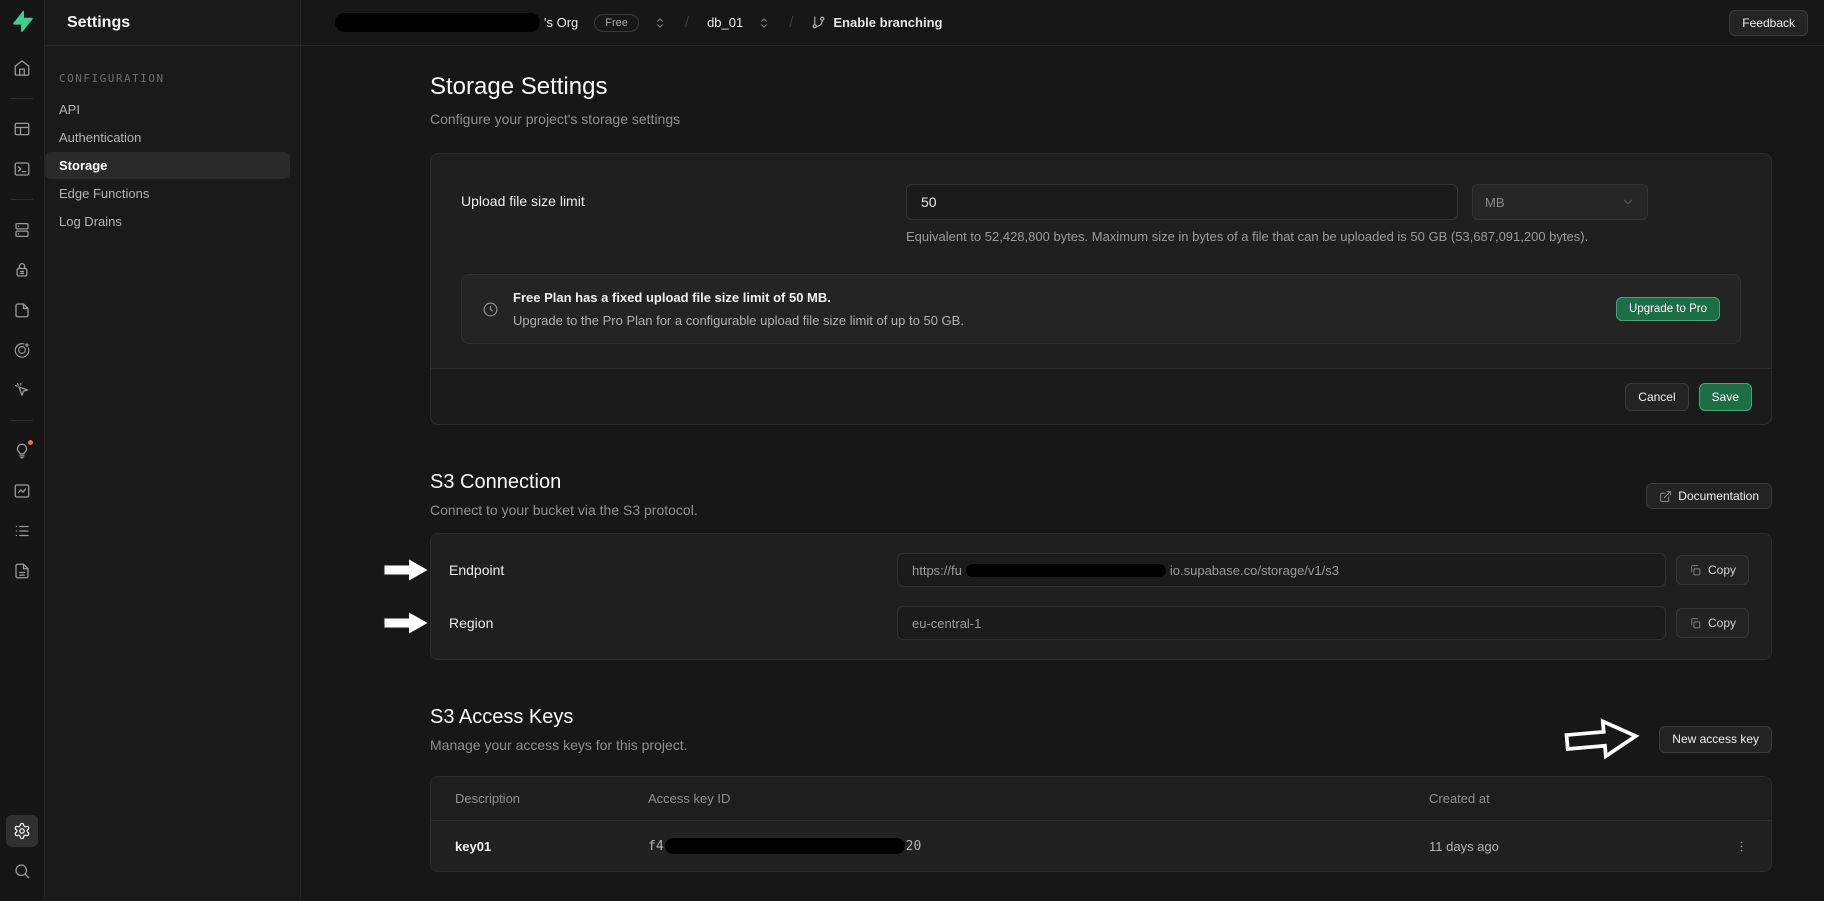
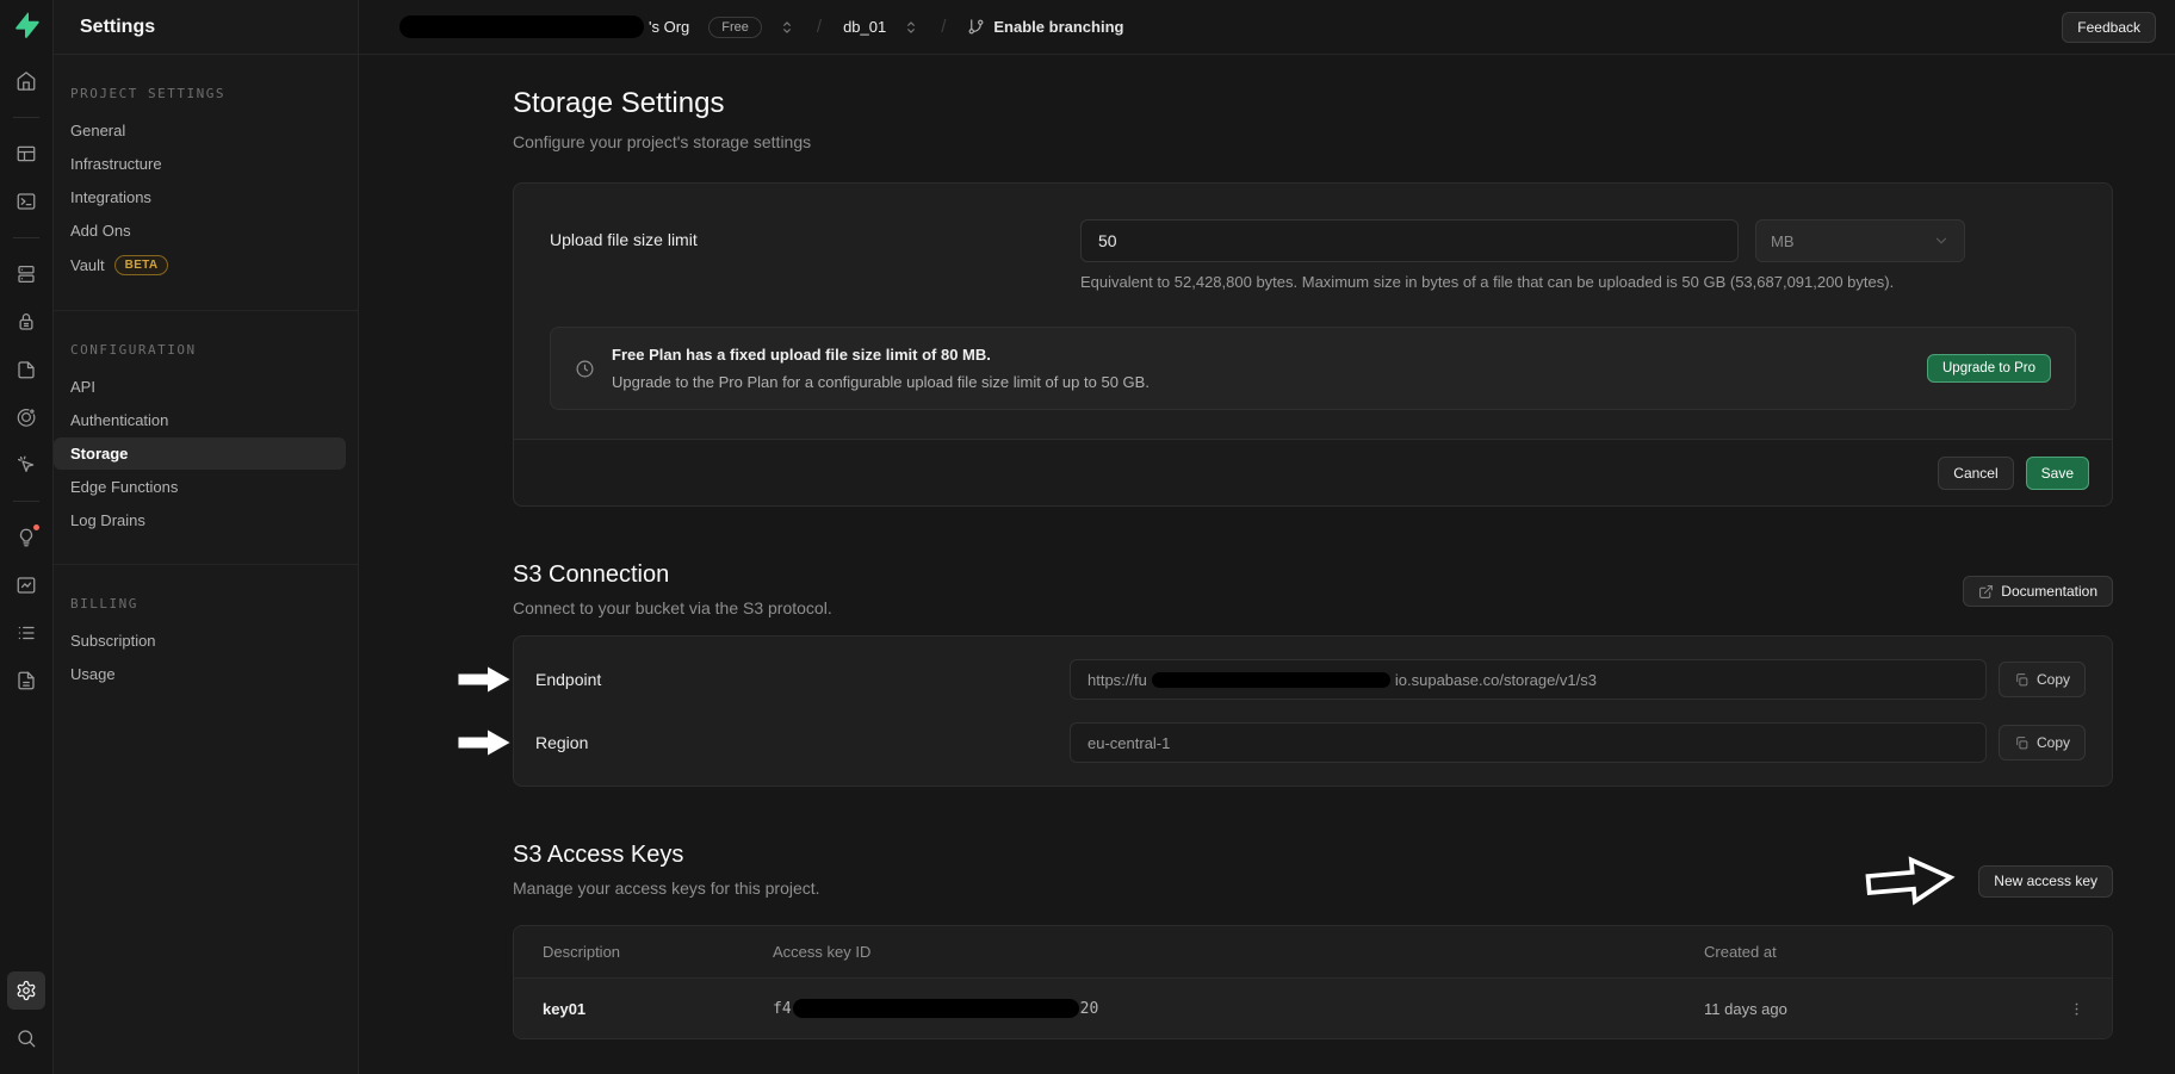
  Settings
+ PROJECT SETTINGS
+ General
+ Infrastructure
+ Integrations
+ Add Ons
+ Vault
+ BETA
  CONFIGURATION
  API
  Authentication
  Storage
  Edge Functions
  Log Drains
+ BILLING
+ Subscription
+ Usage
  's Org
  Free
  /
  db_01
  /
  Enable branching
  Feedback
  Storage Settings
  Configure your project's storage settings
  Upload file size limit
  50
  MB
  Equivalent to 52,428,800 bytes. Maximum size in bytes of a file that can be uploaded is 50 GB (53,687,091,200 bytes).
- Free Plan has a fixed upload file size limit of 50 MB.
+ Free Plan has a fixed upload file size limit of 80 MB.
  Upgrade to the Pro Plan for a configurable upload file size limit of up to 50 GB.
  Upgrade to Pro
  Cancel
  Save
  S3 Connection
  Connect to your bucket via the S3 protocol.
  Documentation
  Endpoint
  https://fu
  io.supabase.co/storage/v1/s3
  Copy
  Region
  eu-central-1
  Copy
  S3 Access Keys
  Manage your access keys for this project.
  New access key
  Description
  Access key ID
  Created at
  key01
  f4
  20
  11 days ago
